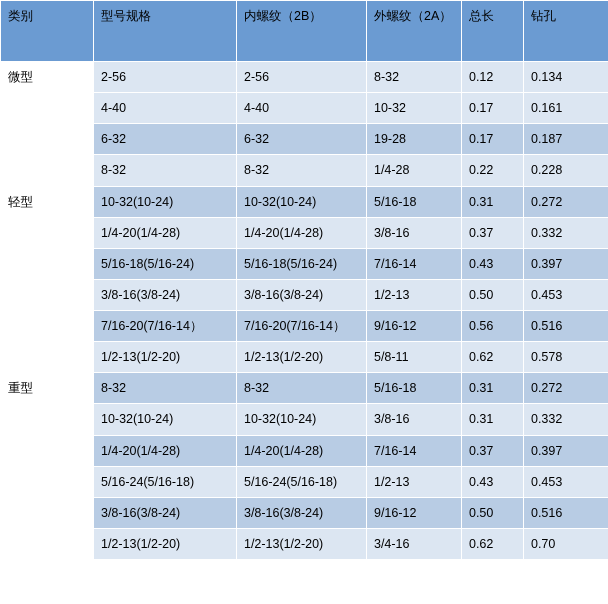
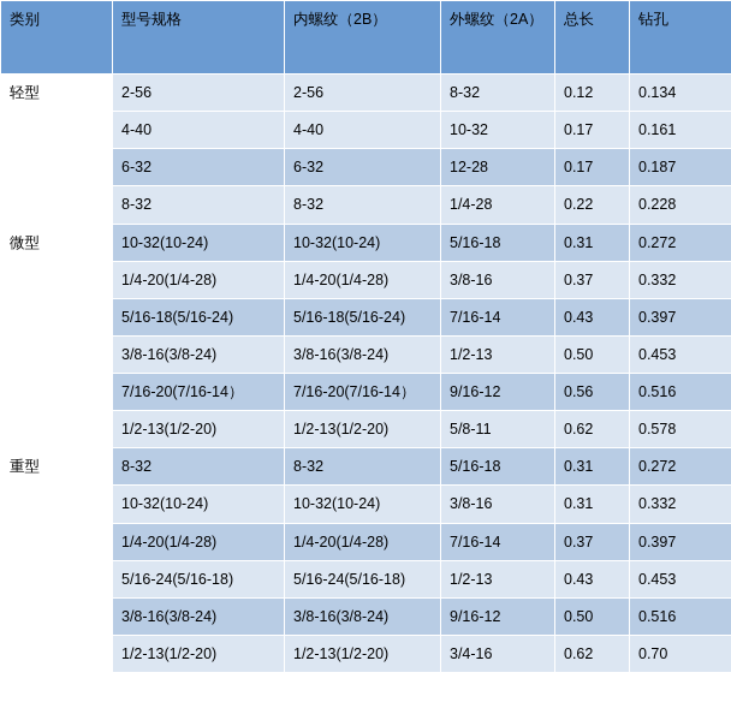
  类别	型号规格	内螺纹（2B）	外螺纹（2A）	总长	钻孔
- 微型	2-56	2-56	8-32	0.12	0.134
+ 轻型	2-56	2-56	8-32	0.12	0.134
  4-40	4-40	10-32	0.17	0.161
- 6-32	6-32	19-28	0.17	0.187
+ 6-32	6-32	12-28	0.17	0.187
  8-32	8-32	1/4-28	0.22	0.228
- 轻型	10-32(10-24)	10-32(10-24)	5/16-18	0.31	0.272
+ 微型	10-32(10-24)	10-32(10-24)	5/16-18	0.31	0.272
  1/4-20(1/4-28)	1/4-20(1/4-28)	3/8-16	0.37	0.332
  5/16-18(5/16-24)	5/16-18(5/16-24)	7/16-14	0.43	0.397
  3/8-16(3/8-24)	3/8-16(3/8-24)	1/2-13	0.50	0.453
  7/16-20(7/16-14）	7/16-20(7/16-14）	9/16-12	0.56	0.516
  1/2-13(1/2-20)	1/2-13(1/2-20)	5/8-11	0.62	0.578
  重型	8-32	8-32	5/16-18	0.31	0.272
  10-32(10-24)	10-32(10-24)	3/8-16	0.31	0.332
  1/4-20(1/4-28)	1/4-20(1/4-28)	7/16-14	0.37	0.397
  5/16-24(5/16-18)	5/16-24(5/16-18)	1/2-13	0.43	0.453
  3/8-16(3/8-24)	3/8-16(3/8-24)	9/16-12	0.50	0.516
  1/2-13(1/2-20)	1/2-13(1/2-20)	3/4-16	0.62	0.70
